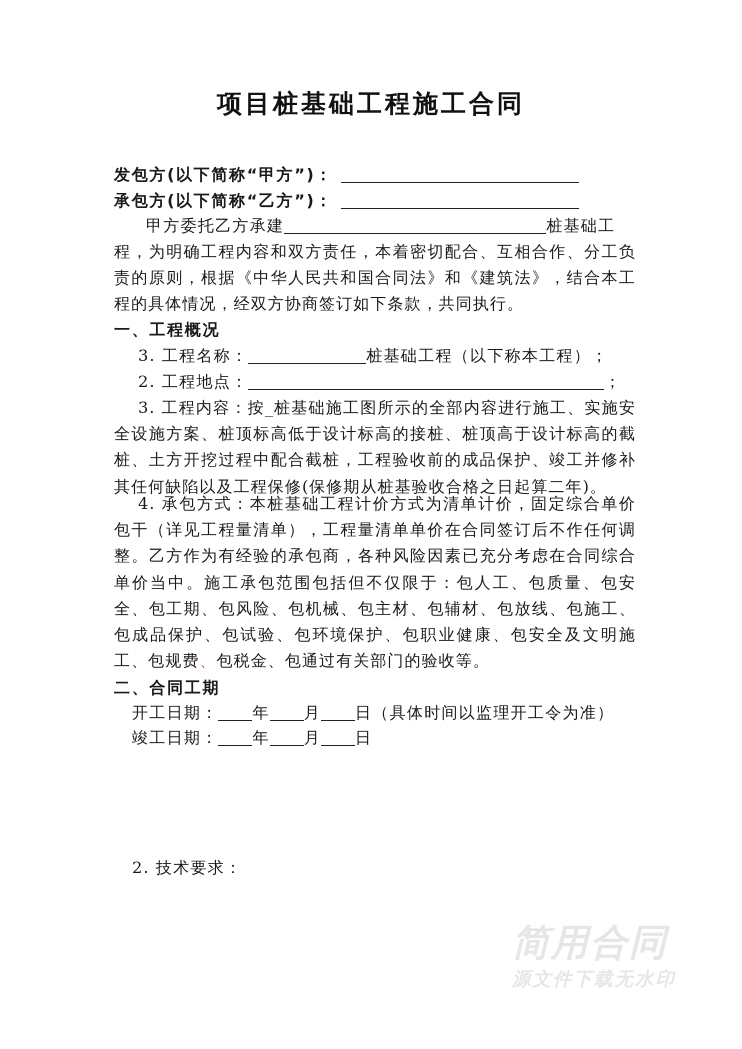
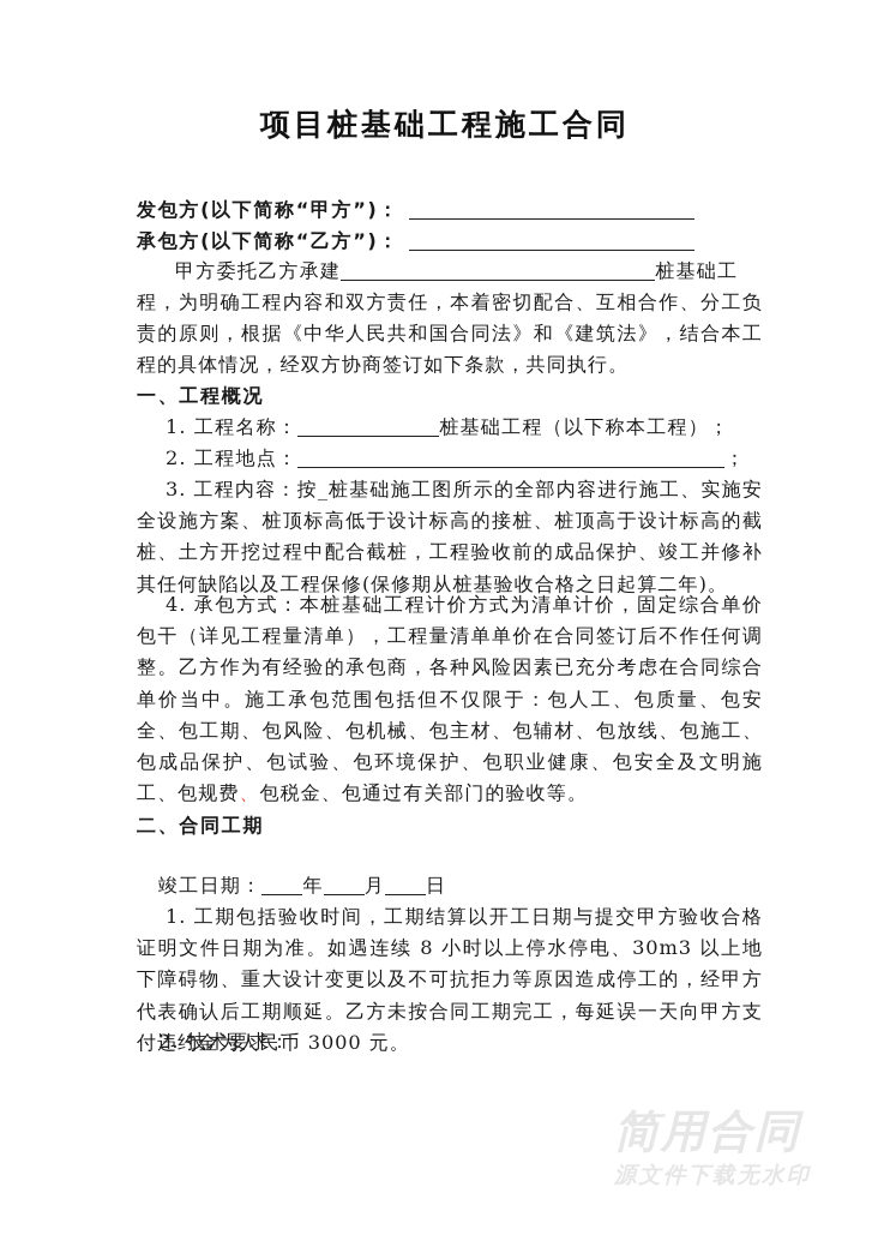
  项目桩基础工程施工合同
  发包方(以下简称“甲方”)：
  承包方(以下简称“乙方”)：
  甲方委托乙方承建 桩基础工
  程，为明确工程内容和双方责任，本着密切配合、互相合作、分工负责的原则，根据《中华人民共和国合同法》和《建筑法》，结合本工程的具体情况，经双方协商签订如下条款，共同执行。
  一、工程概况
- 3. 工程名称： 桩基础工程（以下称本工程）；
+ 1. 工程名称： 桩基础工程（以下称本工程）；
  2. 工程地点： ；
  3. 工程内容：按_桩基础施工图所示的全部内容进行施工、实施安全设施方案、桩顶标高低于设计标高的接桩、桩顶高于设计标高的截桩、土方开挖过程中配合截桩，工程验收前的成品保护、竣工并修补其任何缺陷以及工程保修(保修期从桩基验收合格之日起算二年)。
  4. 承包方式：本桩基础工程计价方式为清单计价，固定综合单价包干（详见工程量清单），工程量清单单价在合同签订后不作任何调整。乙方作为有经验的承包商，各种风险因素已充分考虑在合同综合单价当中。施工承包范围包括但不仅限于：包人工、包质量、包安全、包工期、包风险、包机械、包主材、包辅材、包放线、包施工、包成品保护、包试验、包环境保护、包职业健康、包安全及文明施工、包规费、包税金、包通过有关部门的验收等。
  二、合同工期
- 开工日期： 年 月 日（具体时间以监理开工令为准）
  竣工日期： 年 月 日
+ 1. 工期包括验收时间，工期结算以开工日期与提交甲方验收合格证明文件日期为准。如遇连续 8 小时以上停水停电、30m3 以上地下障碍物、重大设计变更以及不可抗拒力等原因造成停工的，经甲方代表确认后工期顺延。乙方未按合同工期完工，每延误一天向甲方支付违约金为人民币 3000 元。
  2. 技术要求：
  简用合同
  源文件下载无水印
